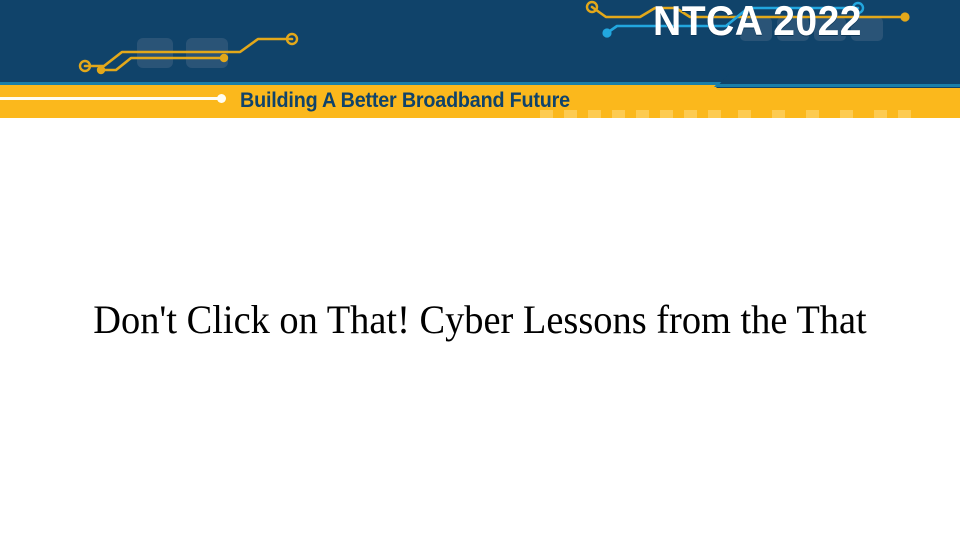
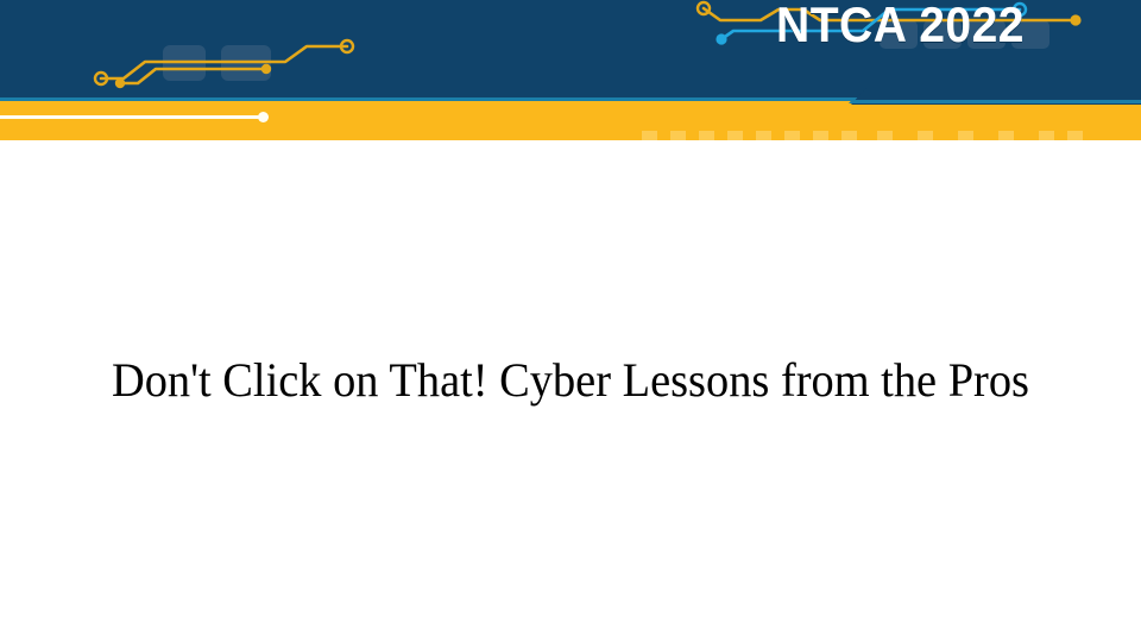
  NTCA 2022
- Building A Better Broadband Future
- Don't Click on That! Cyber Lessons from the That
+ Don't Click on That! Cyber Lessons from the Pros
